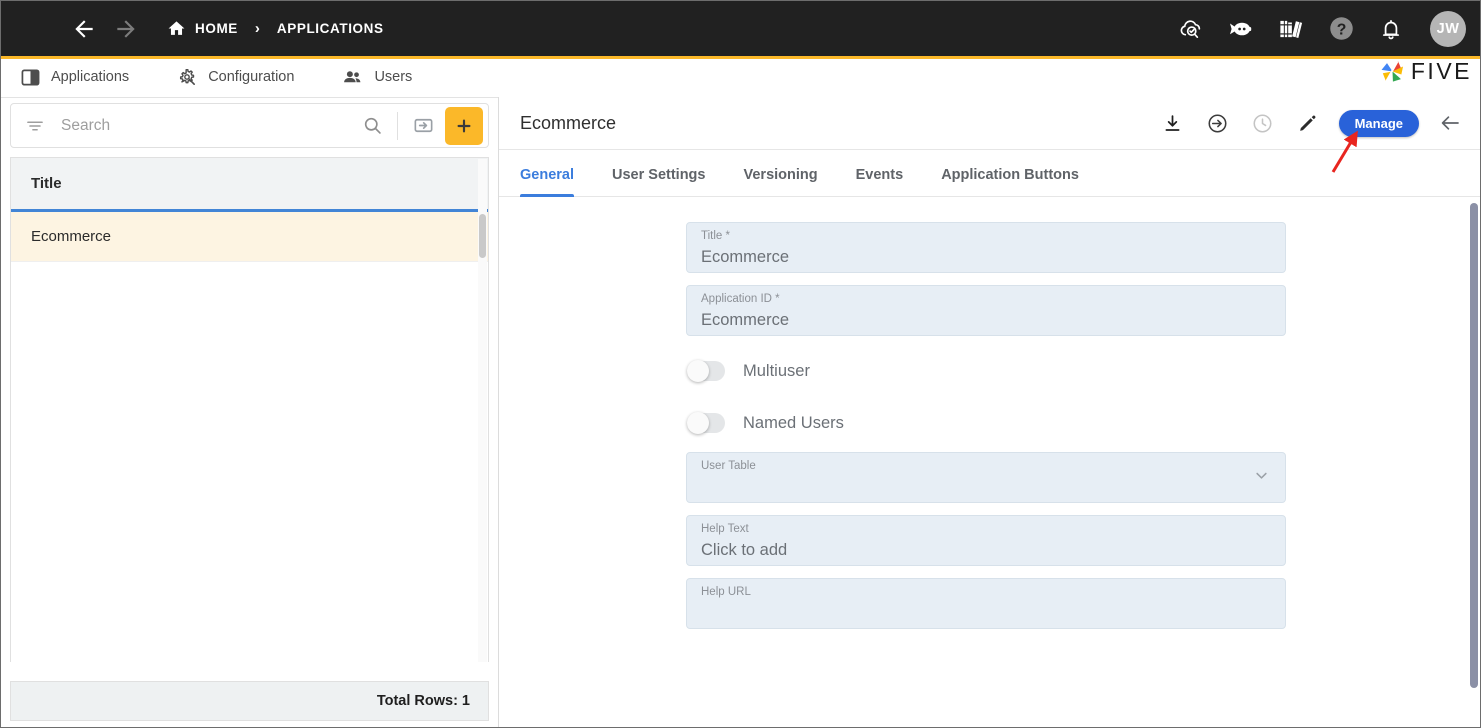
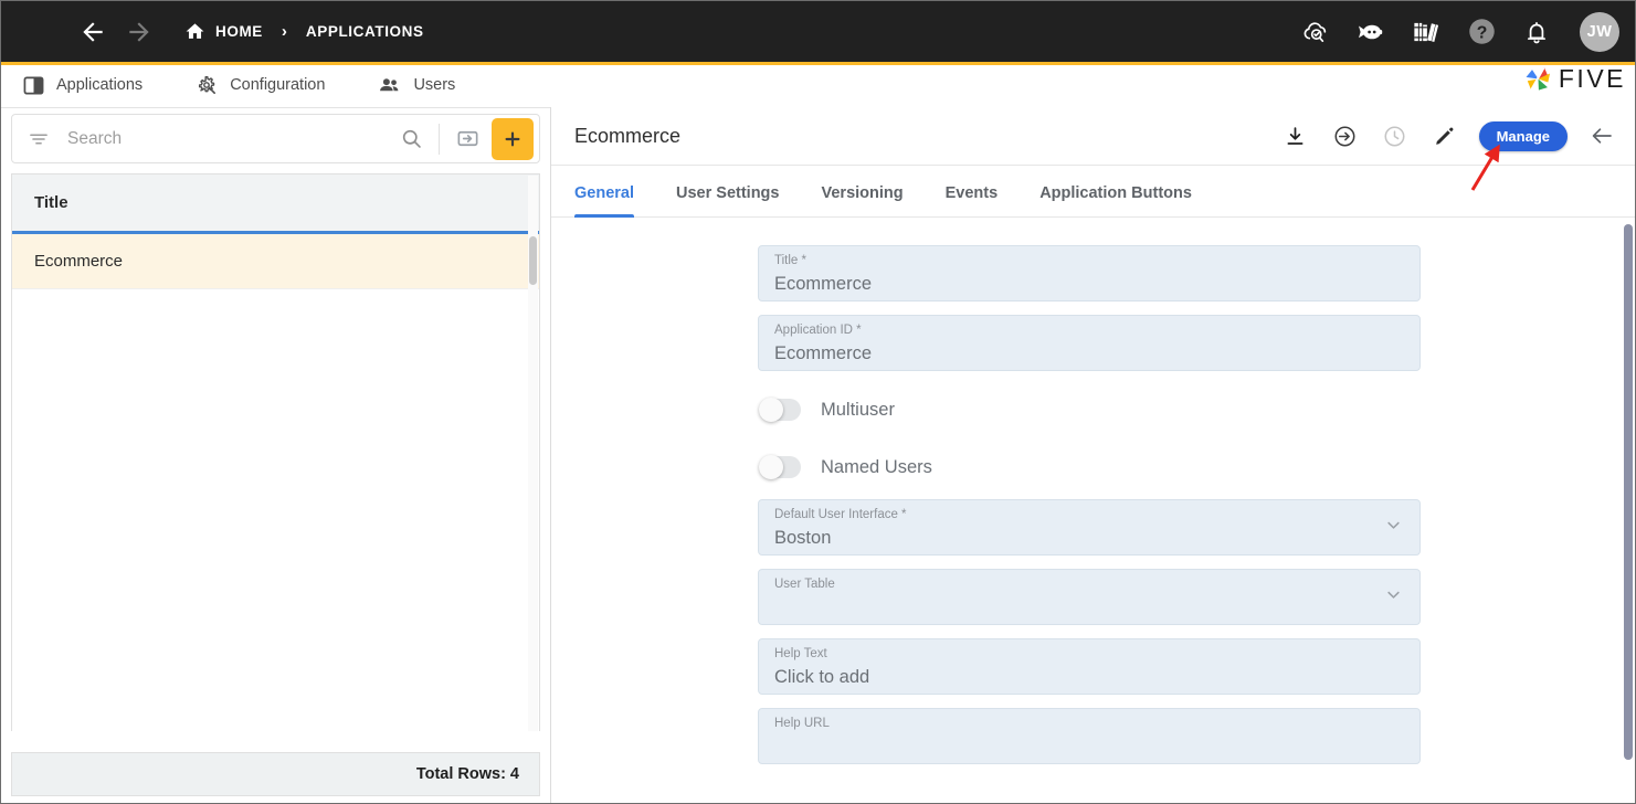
  HOME
  ›
  APPLICATIONS
  ?
  JW
  Applications
  Configuration
  Users
  FIVE
  Search
  Title
  Ecommerce
- Total Rows: 1
+ Total Rows: 4
  Ecommerce
  Manage
  General
  User Settings
  Versioning
  Events
  Application Buttons
  Title *
  Ecommerce
  Application ID *
  Ecommerce
  Multiuser
  Named Users
+ Default User Interface *
+ Boston
  User Table
  Help Text
  Click to add
  Help URL
